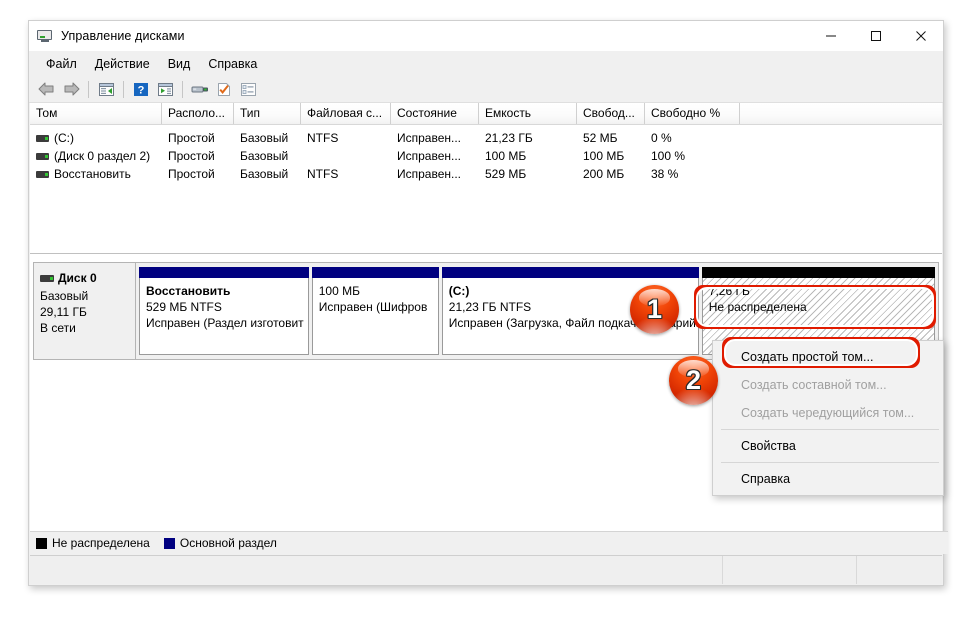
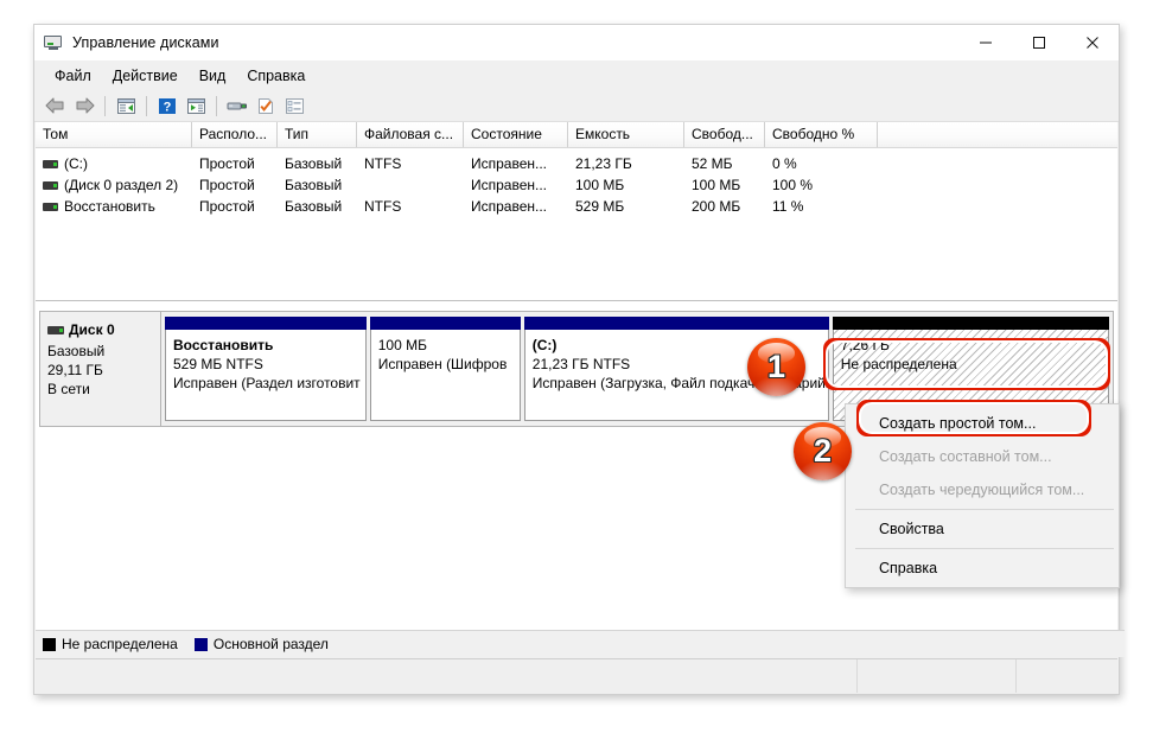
  Управление дисками
  Файл
  Действие
  Вид
  Справка
  ?
  Том
  Располо...
  Тип
  Файловая с...
  Состояние
  Емкость
  Свобод...
  Свободно %
  (C:)
  Простой
  Базовый
  NTFS
  Исправен...
  21,23 ГБ
  52 МБ
  0 %
  (Диск 0 раздел 2)
  Простой
  Базовый
  Исправен...
  100 МБ
  100 МБ
  100 %
  Восстановить
  Простой
  Базовый
  NTFS
  Исправен...
  529 МБ
  200 МБ
- 38 %
+ 11 %
  Диск 0
  Базовый
  29,11 ГБ
  В сети
  Восстановить
  529 МБ NTFS
  Исправен (Раздел изготовит
  100 МБ
  Исправен (Шифров
  (C:)
  21,23 ГБ NTFS
  Исправен (Загрузка, Файл подкарий
  7,26 ГБ
  Не распределена
  Не распределена
  Основной раздел
  Создать простой том...
  Создать составной том...
  Создать чередующийся том...
  Свойства
  Справка
  1
  2
